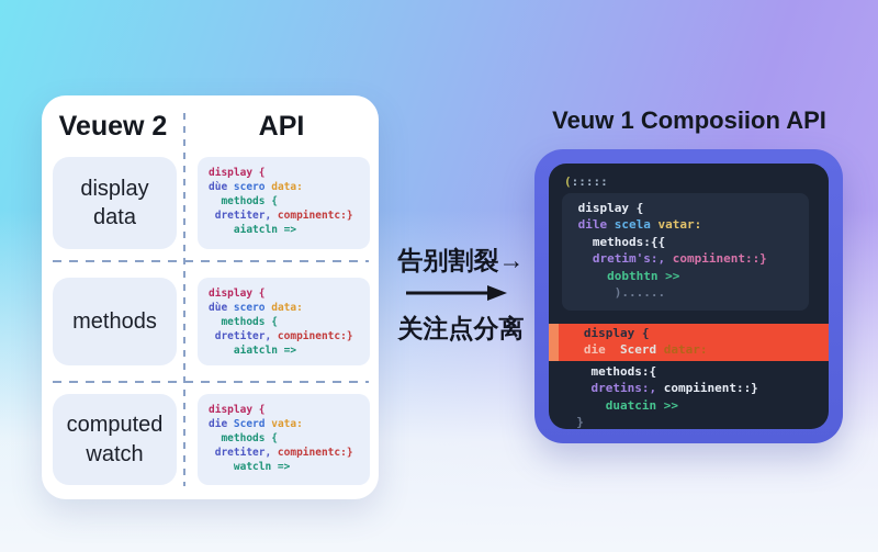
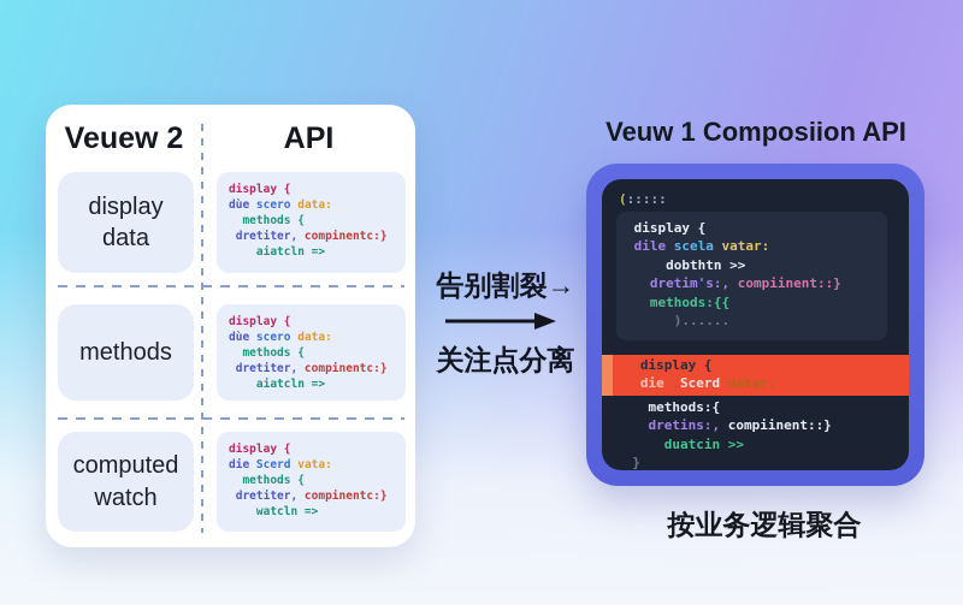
  Veuew 2
  API
  display
  data
  display {
  dùe scero data:
  methods {
  dretiter, compinentc:}
  aiatcln =>
  methods
  display {
  dùe scero data:
  methods {
  dretiter, compinentc:}
  aiatcln =>
  computed
  watch
  display {
  die Scerd vata:
  methods {
  dretiter, compinentc:}
  watcln =>
  告别割裂→
  关注点分离
  Veuw 1 Composiion API
  (:::::
  display {
  dile scela vatar:
- methods:{{
+ dobthtn >>
  dretim's:, compiinent::}
- dobthtn >>
+ methods:{{
  )......
  display {
  die Scerd datar:
  methods:{
  dretins:, compiinent::}
  duatcin >>
  }
+ 按业务逻辑聚合
